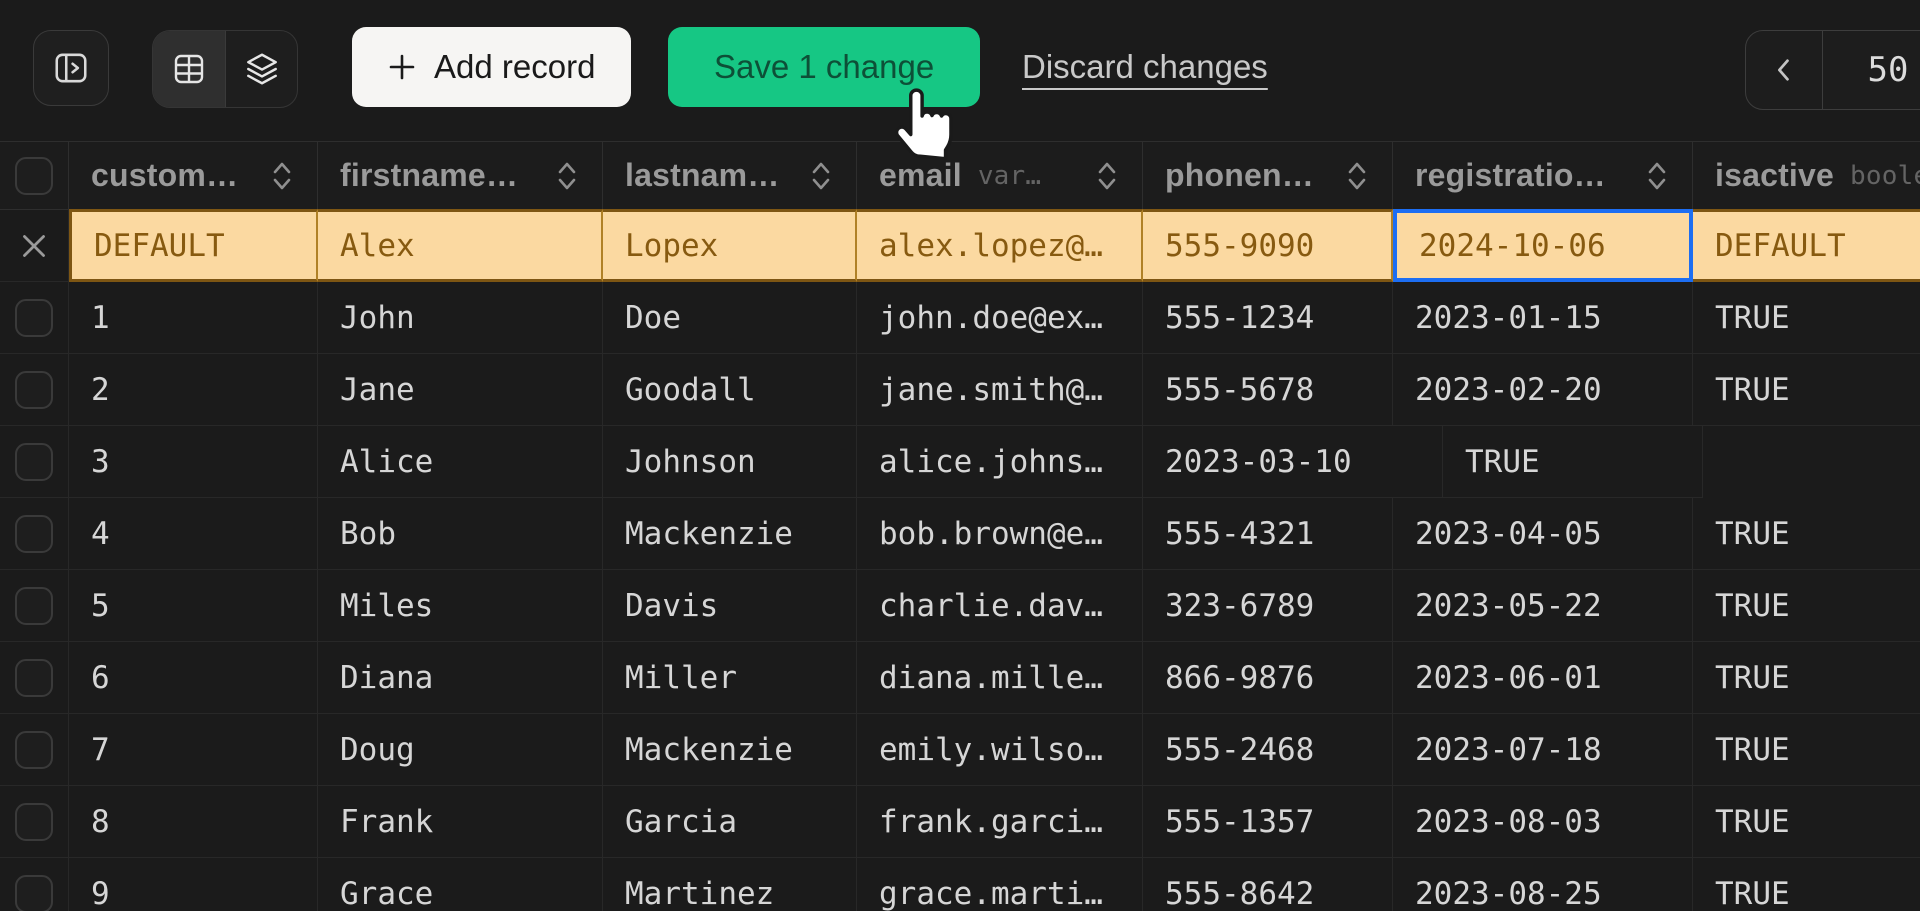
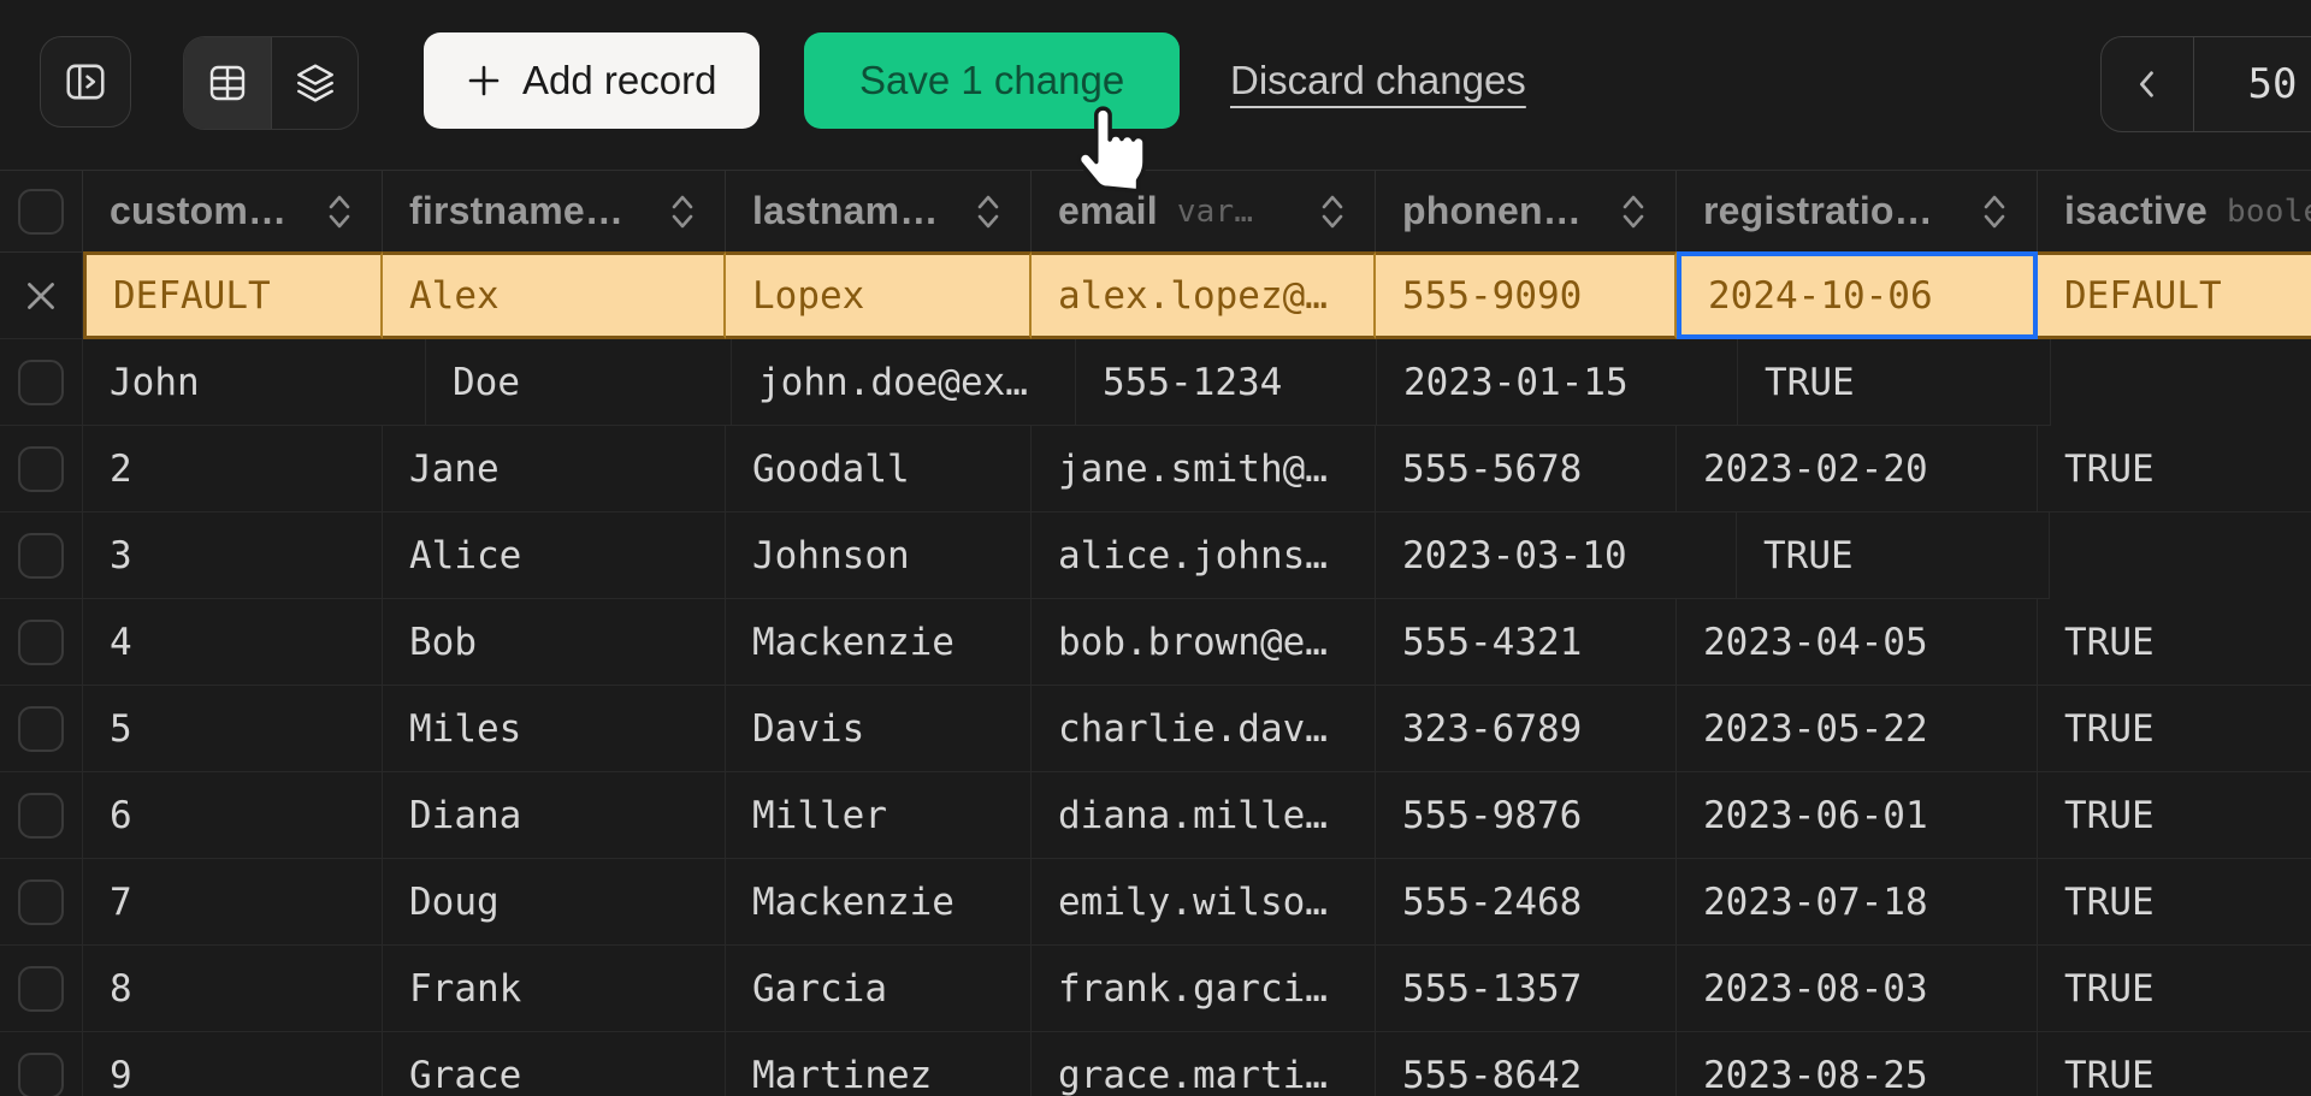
  Add record
  Save 1 change
  Discard changes
  50
  custom…
  firstname…
  lastnam…
  email
  var…
  phonen…
  registratio…
  isactive
  bool
  DEFAULT
  Alex
  Lopex
  alex.lopez@…
  555-9090
  2024-10-06
  DEFAULT
- 1
  John
  Doe
  john.doe@ex…
  555-1234
  2023-01-15
  TRUE
  2
  Jane
  Goodall
  jane.smith@…
  555-5678
  2023-02-20
  TRUE
  3
  Alice
  Johnson
  alice.johns…
  2023-03-10
  TRUE
  4
  Bob
  Mackenzie
  bob.brown@e…
  555-4321
  2023-04-05
  TRUE
  5
  Miles
  Davis
  charlie.dav…
  323-6789
  2023-05-22
  TRUE
  6
  Diana
  Miller
  diana.mille…
- 866-9876
+ 555-9876
  2023-06-01
  TRUE
  7
  Doug
  Mackenzie
  emily.wilso…
  555-2468
  2023-07-18
  TRUE
  8
  Frank
  Garcia
  frank.garci…
  555-1357
  2023-08-03
  TRUE
  9
  Grace
  Martinez
  grace.marti…
  555-8642
  2023-08-25
  TRUE
